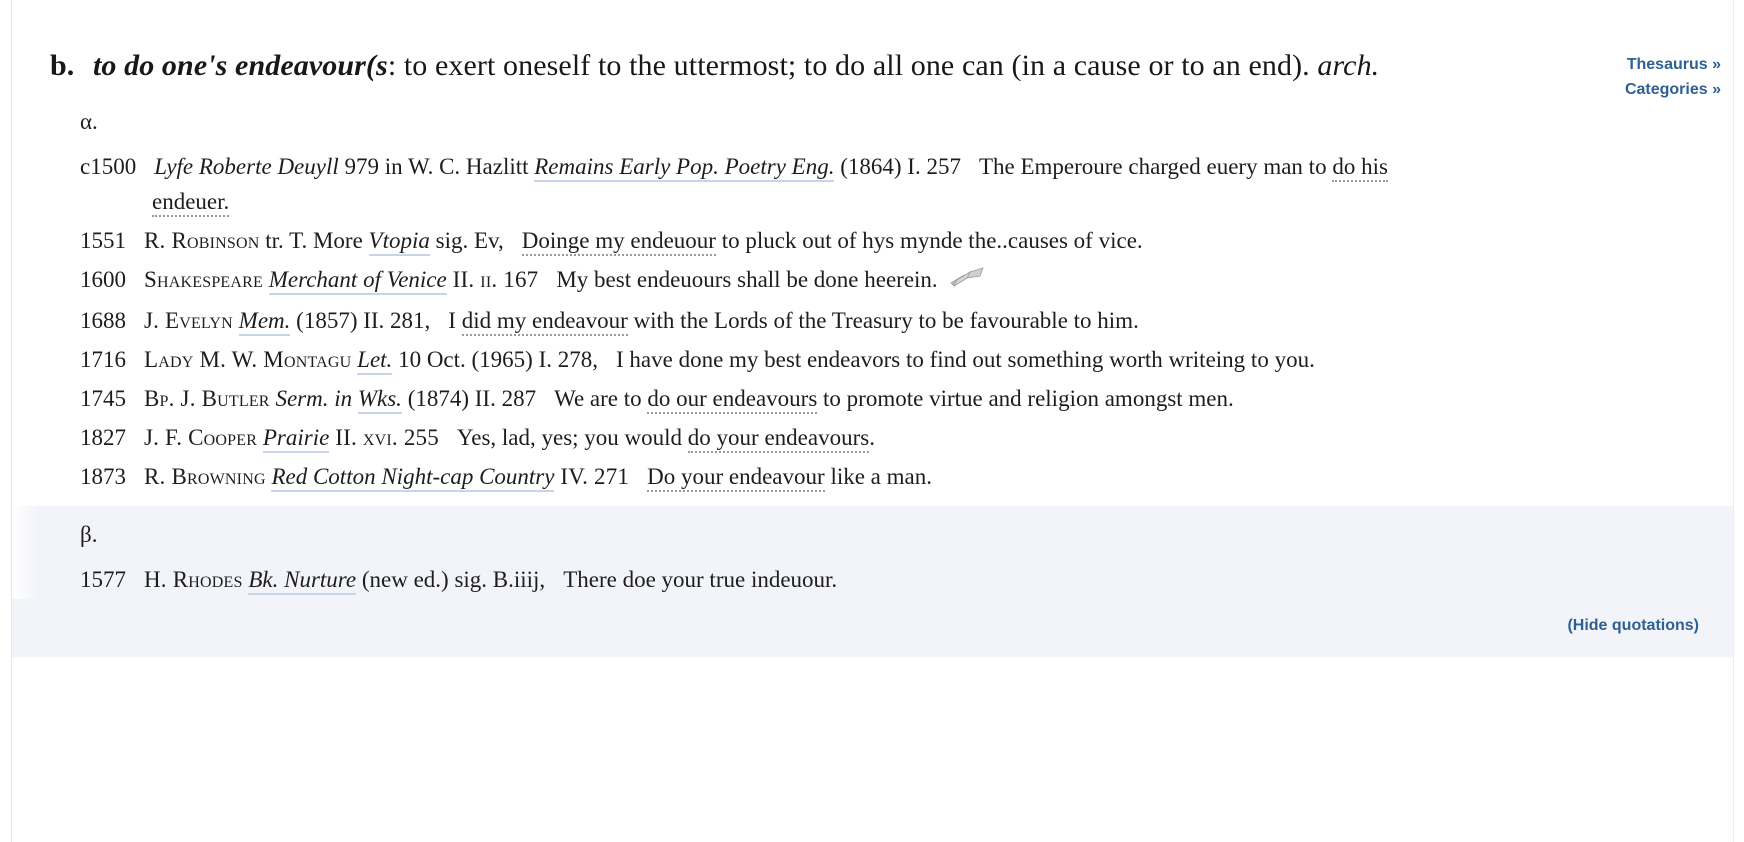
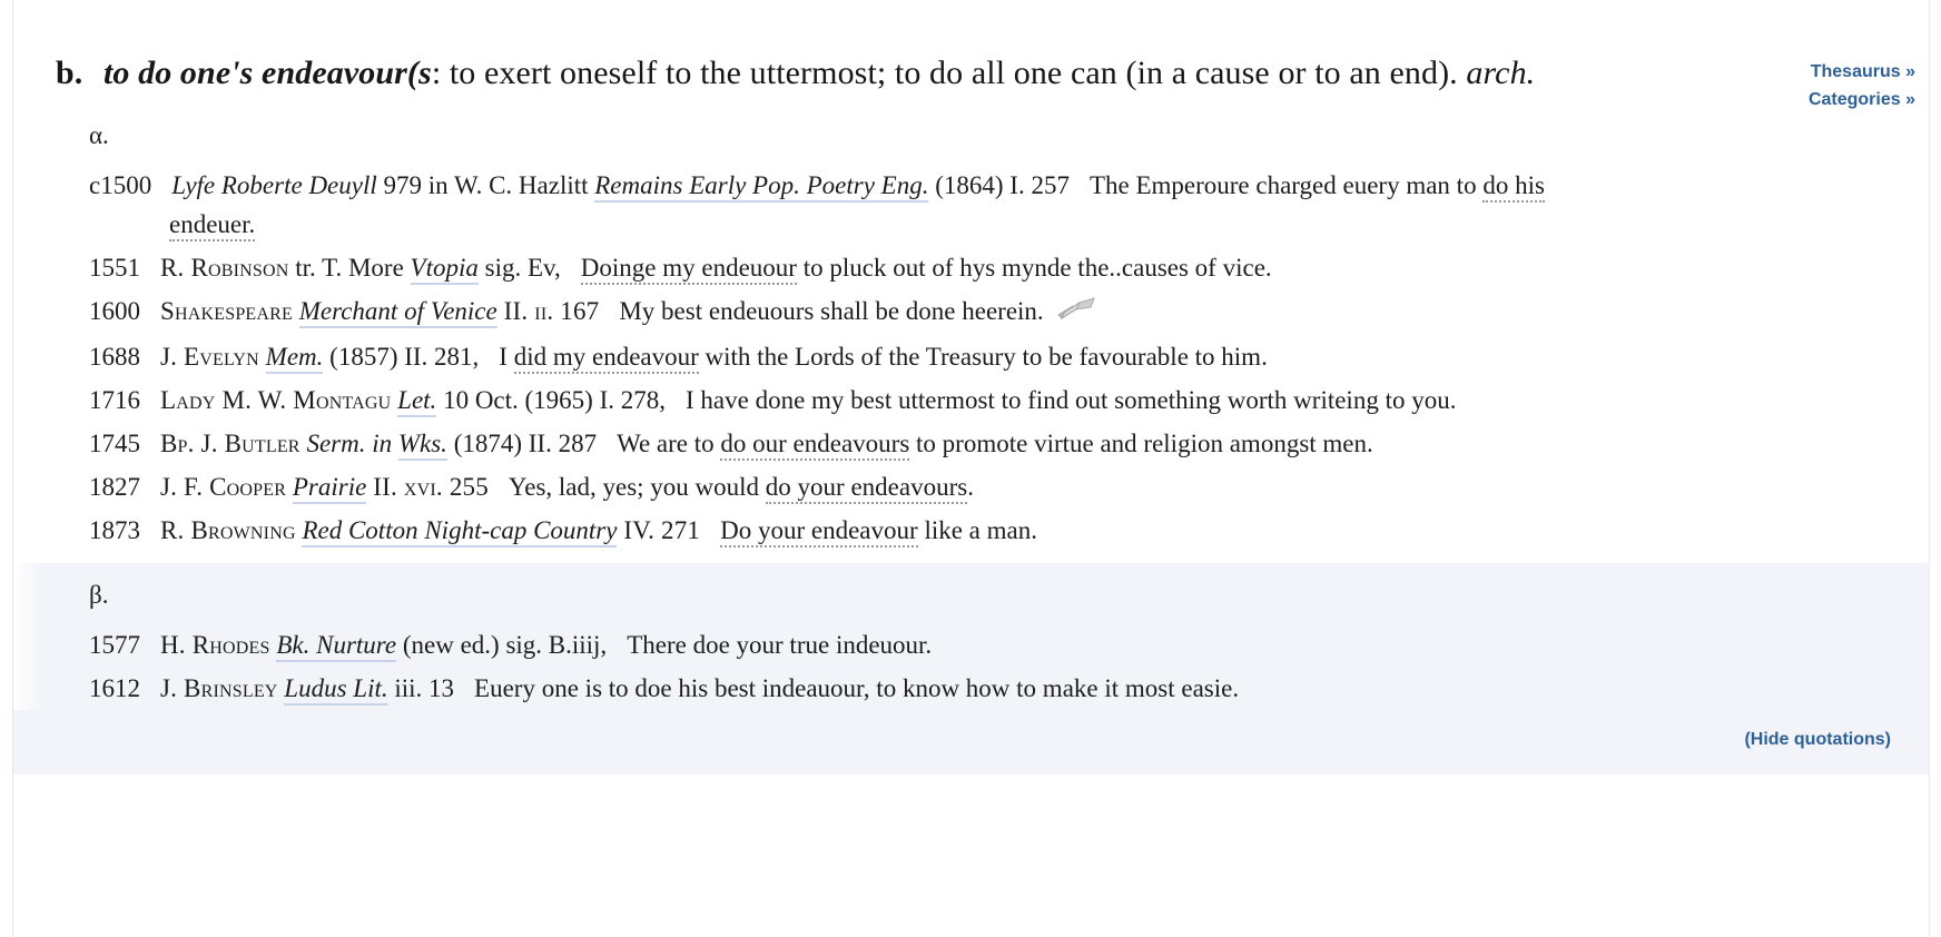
  b. to do one's endeavour(s: to exert oneself to the uttermost; to do all one can (in a cause or to an end). arch.
  Thesaurus »
  Categories »
  α.
  c1500 Lyfe Roberte Deuyll 979 in W. C. Hazlitt Remains Early Pop. Poetry Eng. (1864) I. 257 The Emperoure charged euery man to do his
  endeuer.
  1551 R. Robinson tr. T. More Vtopia sig. Ev, Doinge my endeuour to pluck out of hys mynde the..causes of vice.
  1600 Shakespeare Merchant of Venice II. ii. 167 My best endeuours shall be done heerein.
  1688 J. Evelyn Mem. (1857) II. 281, I did my endeavour with the Lords of the Treasury to be favourable to him.
- 1716 Lady M. W. Montagu Let. 10 Oct. (1965) I. 278, I have done my best endeavors to find out something worth writeing to you.
+ 1716 Lady M. W. Montagu Let. 10 Oct. (1965) I. 278, I have done my best uttermost to find out something worth writeing to you.
  1745 Bp. J. Butler Serm. in Wks. (1874) II. 287 We are to do our endeavours to promote virtue and religion amongst men.
  1827 J. F. Cooper Prairie II. xvi. 255 Yes, lad, yes; you would do your endeavours.
  1873 R. Browning Red Cotton Night-cap Country IV. 271 Do your endeavour like a man.
  β.
  1577 H. Rhodes Bk. Nurture (new ed.) sig. B.iiij, There doe your true indeuour.
+ 1612 J. Brinsley Ludus Lit. iii. 13 Euery one is to doe his best indeauour, to know how to make it most easie.
  (Hide quotations)
